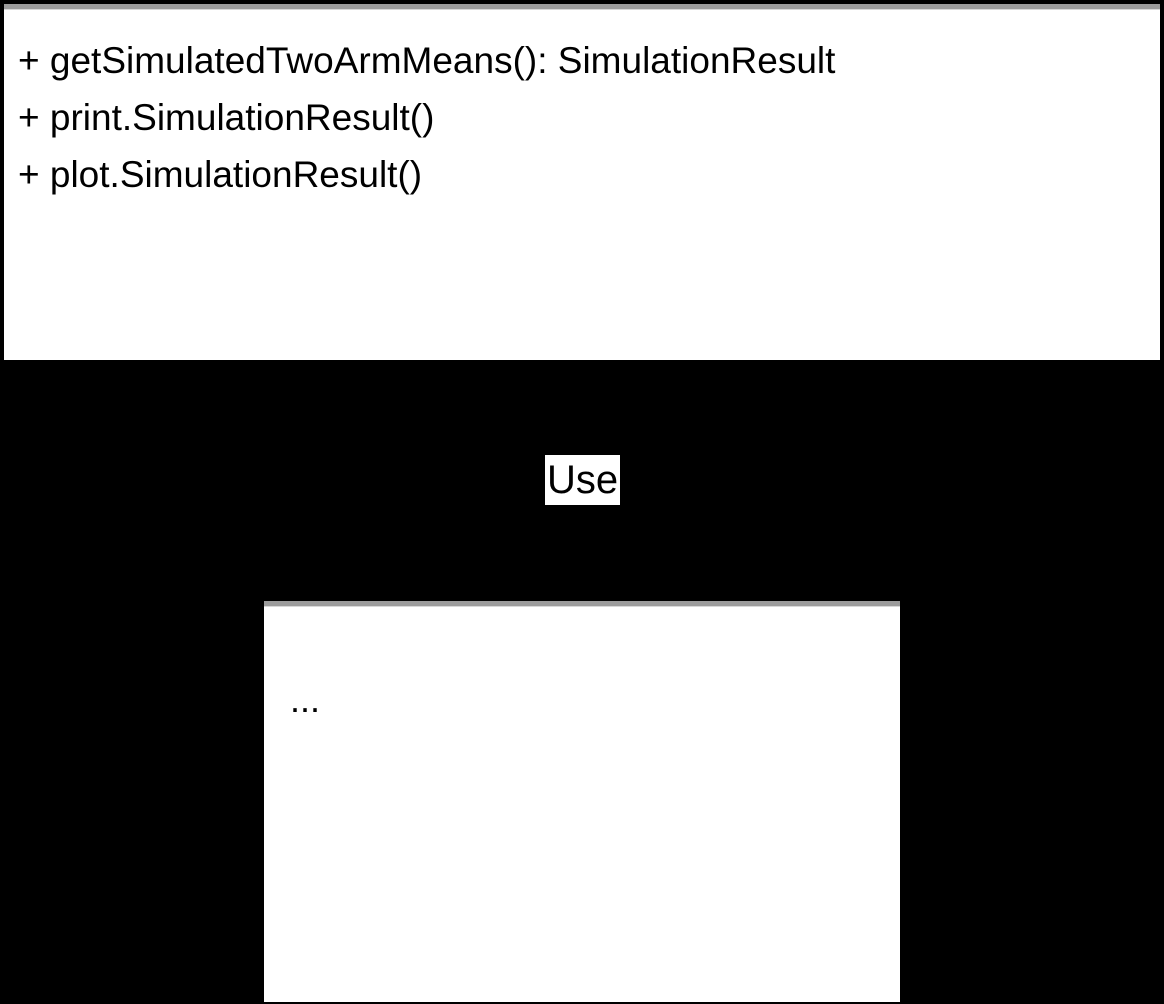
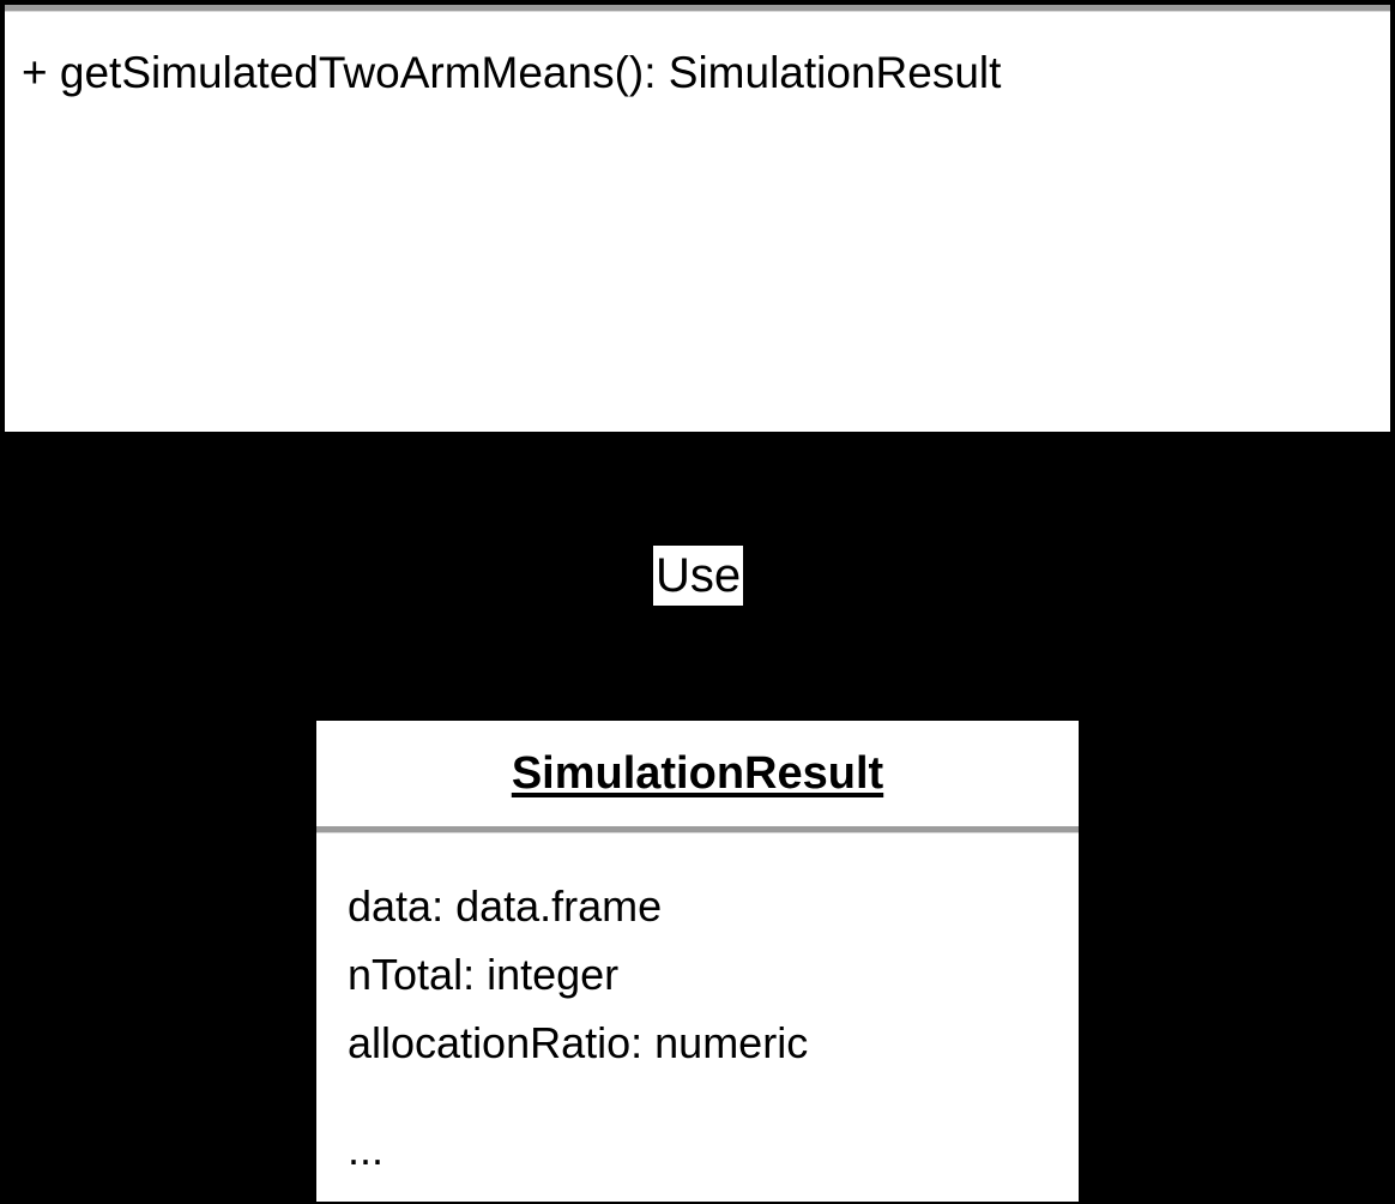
  + getSimulatedTwoArmMeans(): SimulationResult
- + print.SimulationResult()
- + plot.SimulationResult()
  Use
+ SimulationResult
+ data: data.frame
+ nTotal: integer
+ allocationRatio: numeric
  ...
